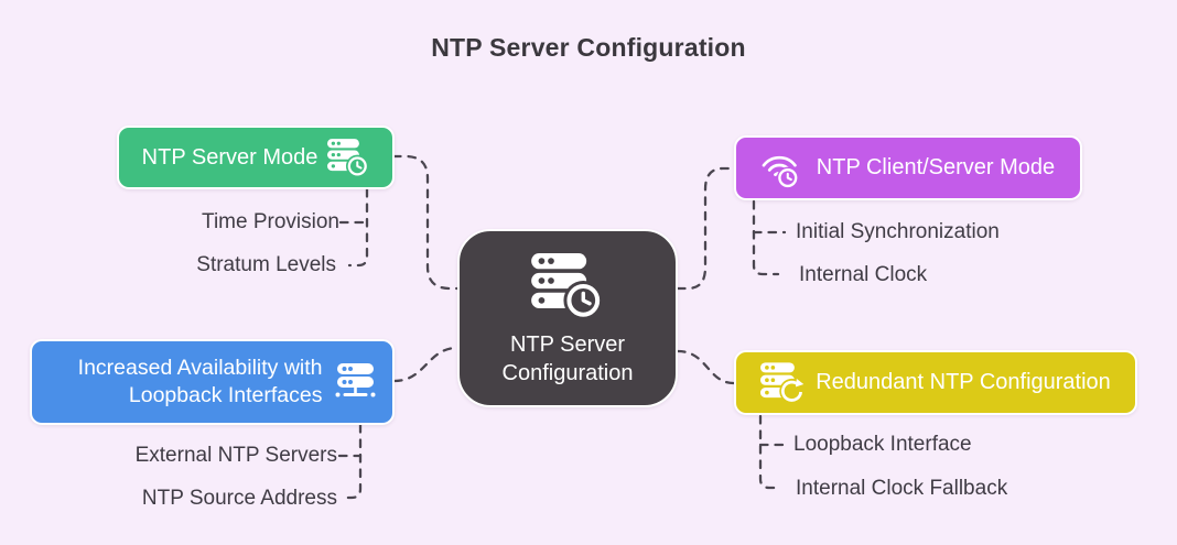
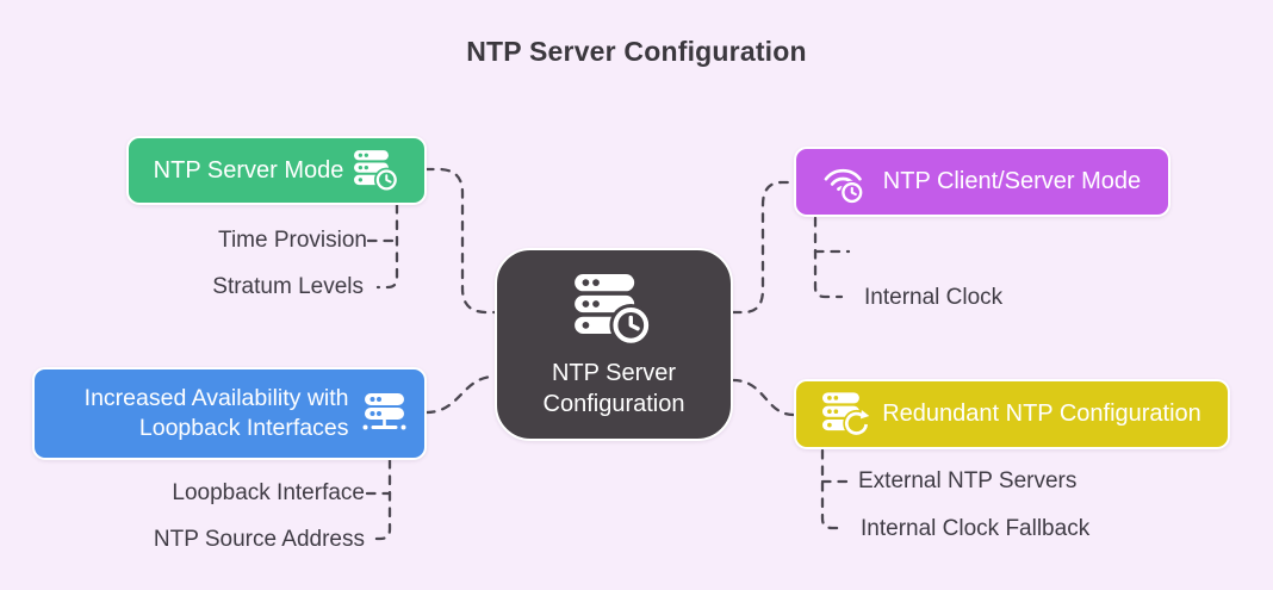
  NTP Server Configuration
  NTP Server
  Configuration
  NTP Server Mode
  NTP Client/Server Mode
  Increased Availability with Loopback Interfaces
  Redundant NTP Configuration
  Time Provision
  Stratum Levels
- Initial Synchronization
  Internal Clock
- External NTP Servers
+ Loopback Interface
  NTP Source Address
- Loopback Interface
+ External NTP Servers
  Internal Clock Fallback
